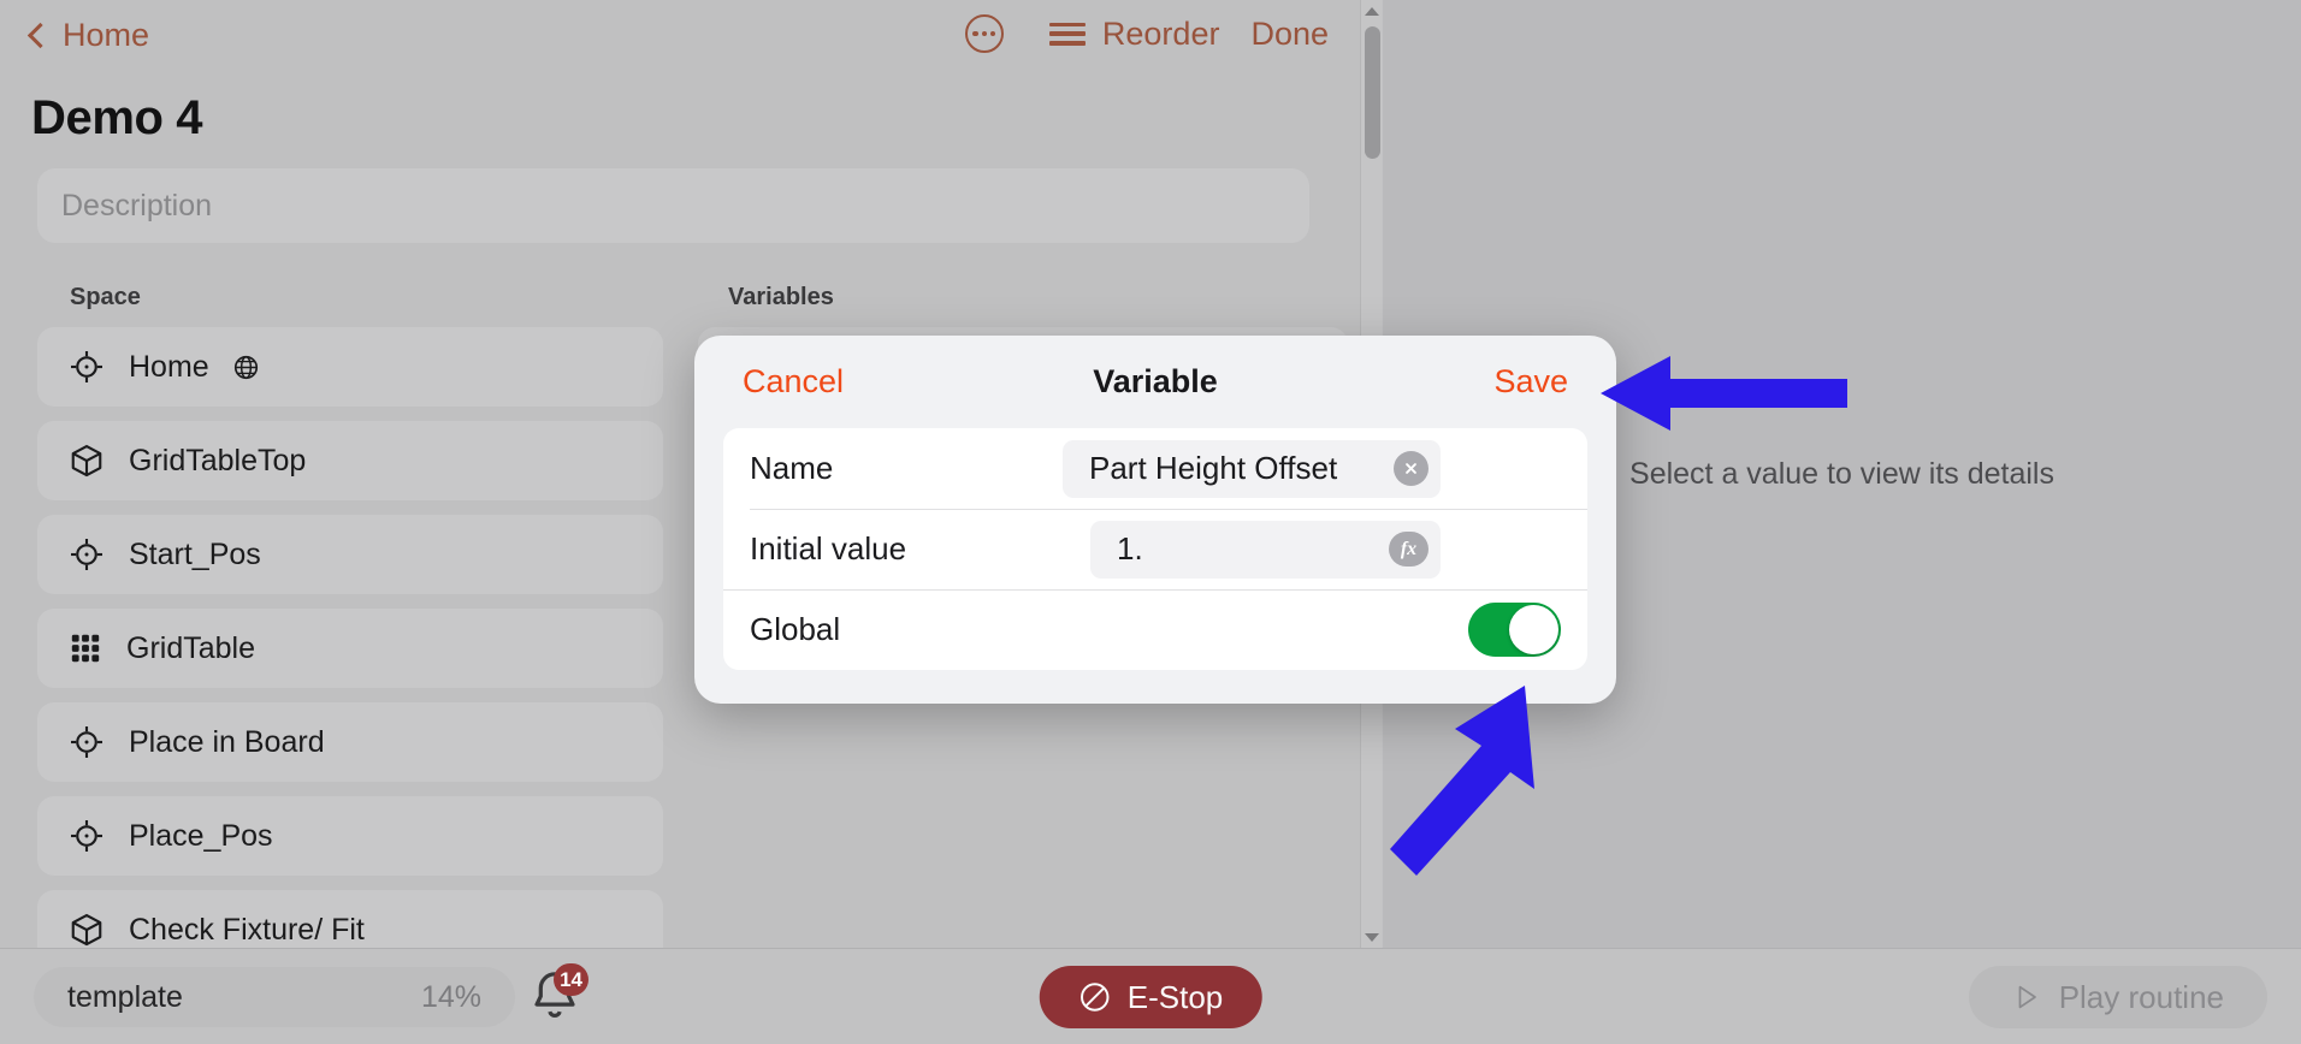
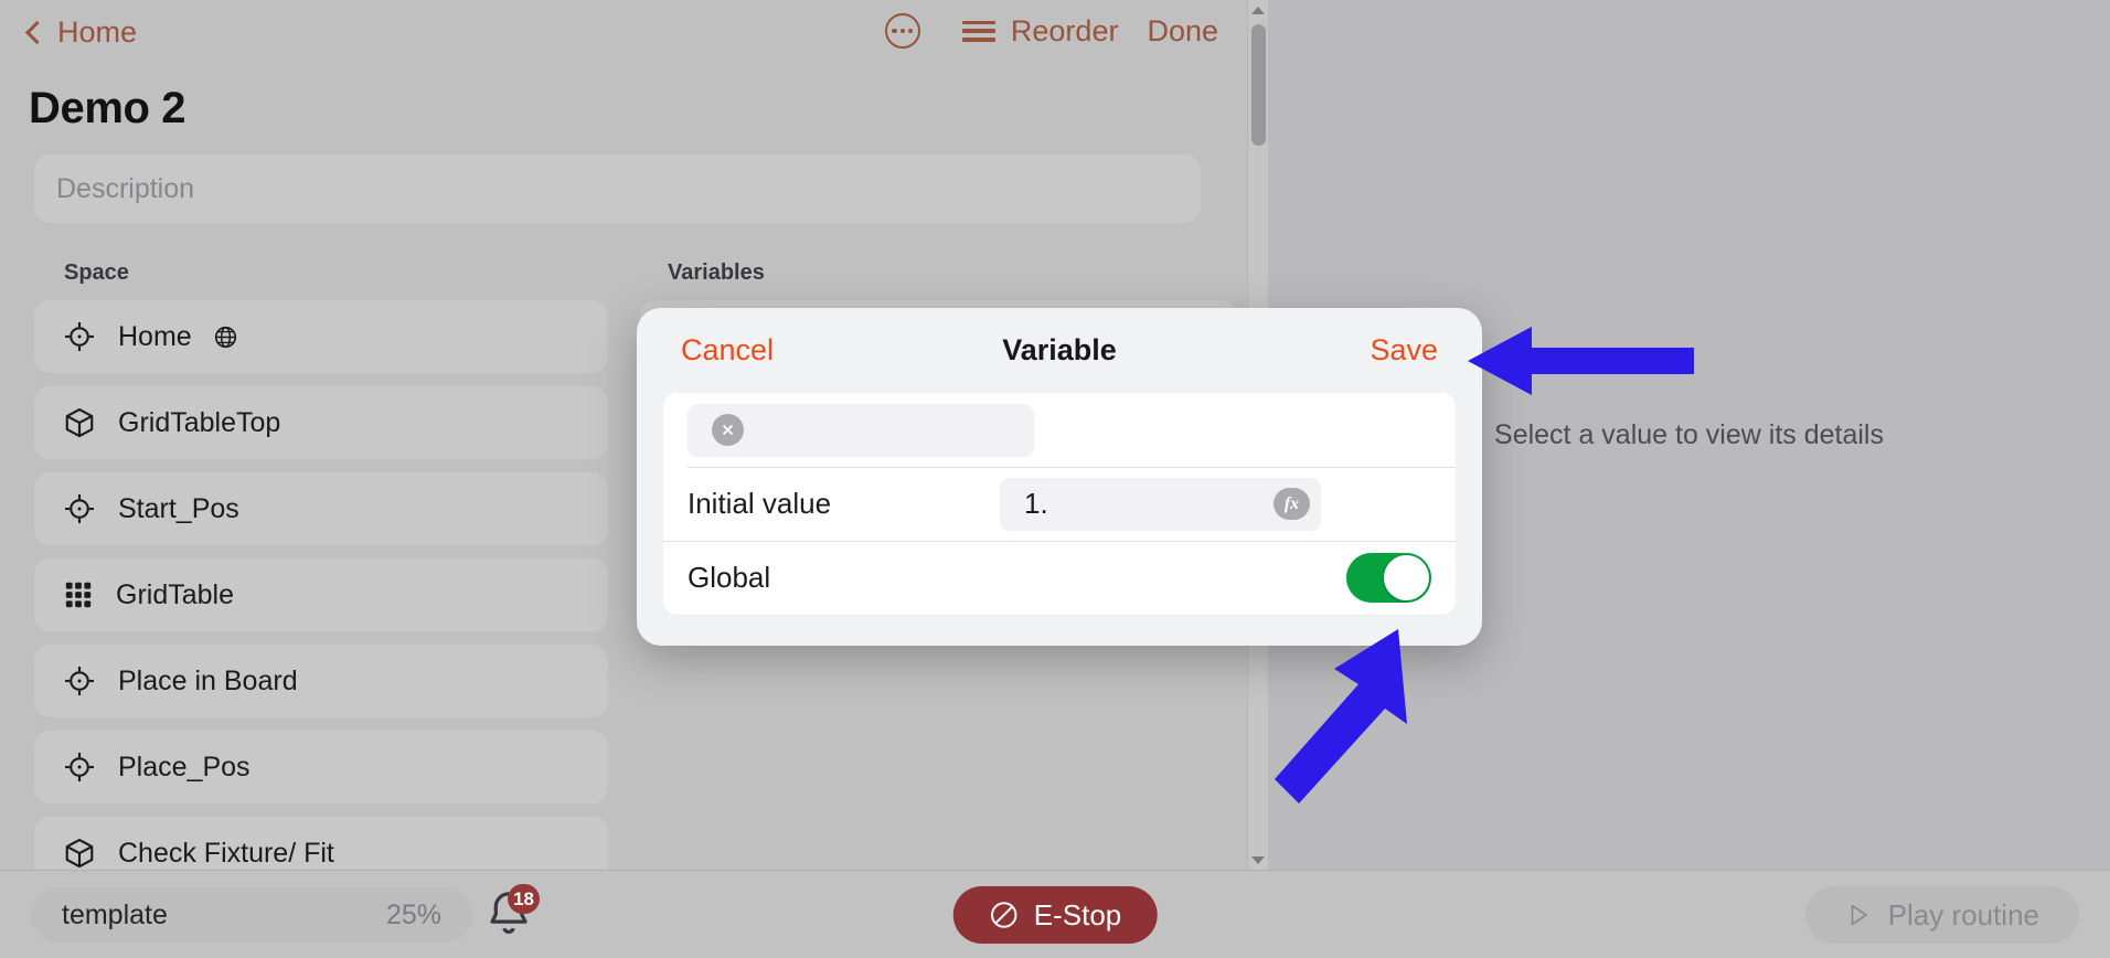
  Home
  Reorder
  Done
- Demo 4
+ Demo 2
  Description
  Space
  Variables
  Home
  GridTableTop
  Start_Pos
  GridTable
  Place in Board
  Place_Pos
  Check Fixture/ Fit
  Select a value to view its details
  template
- 14%
+ 25%
- 14
+ 18
  E-Stop
  Play routine
  Cancel
  Variable
  Save
- Name
- Part Height Offset
  Initial value
  1.
  fx
  Global
